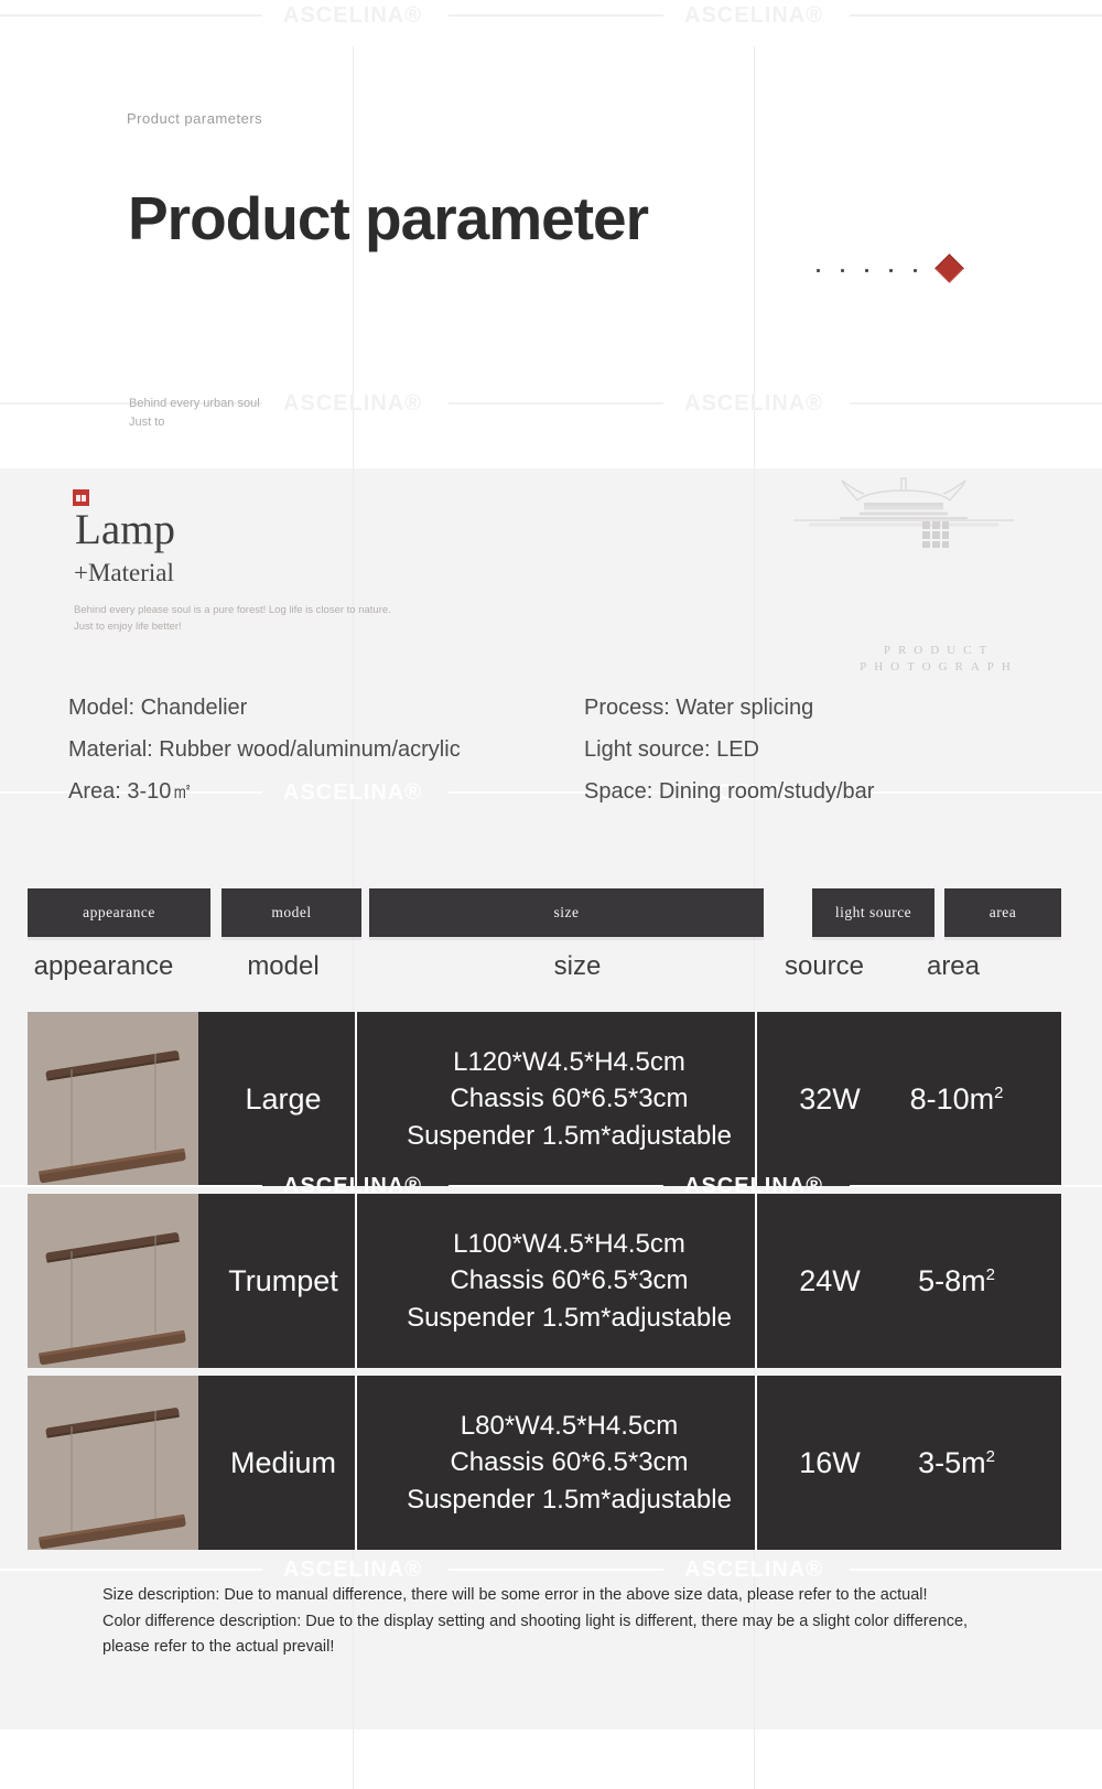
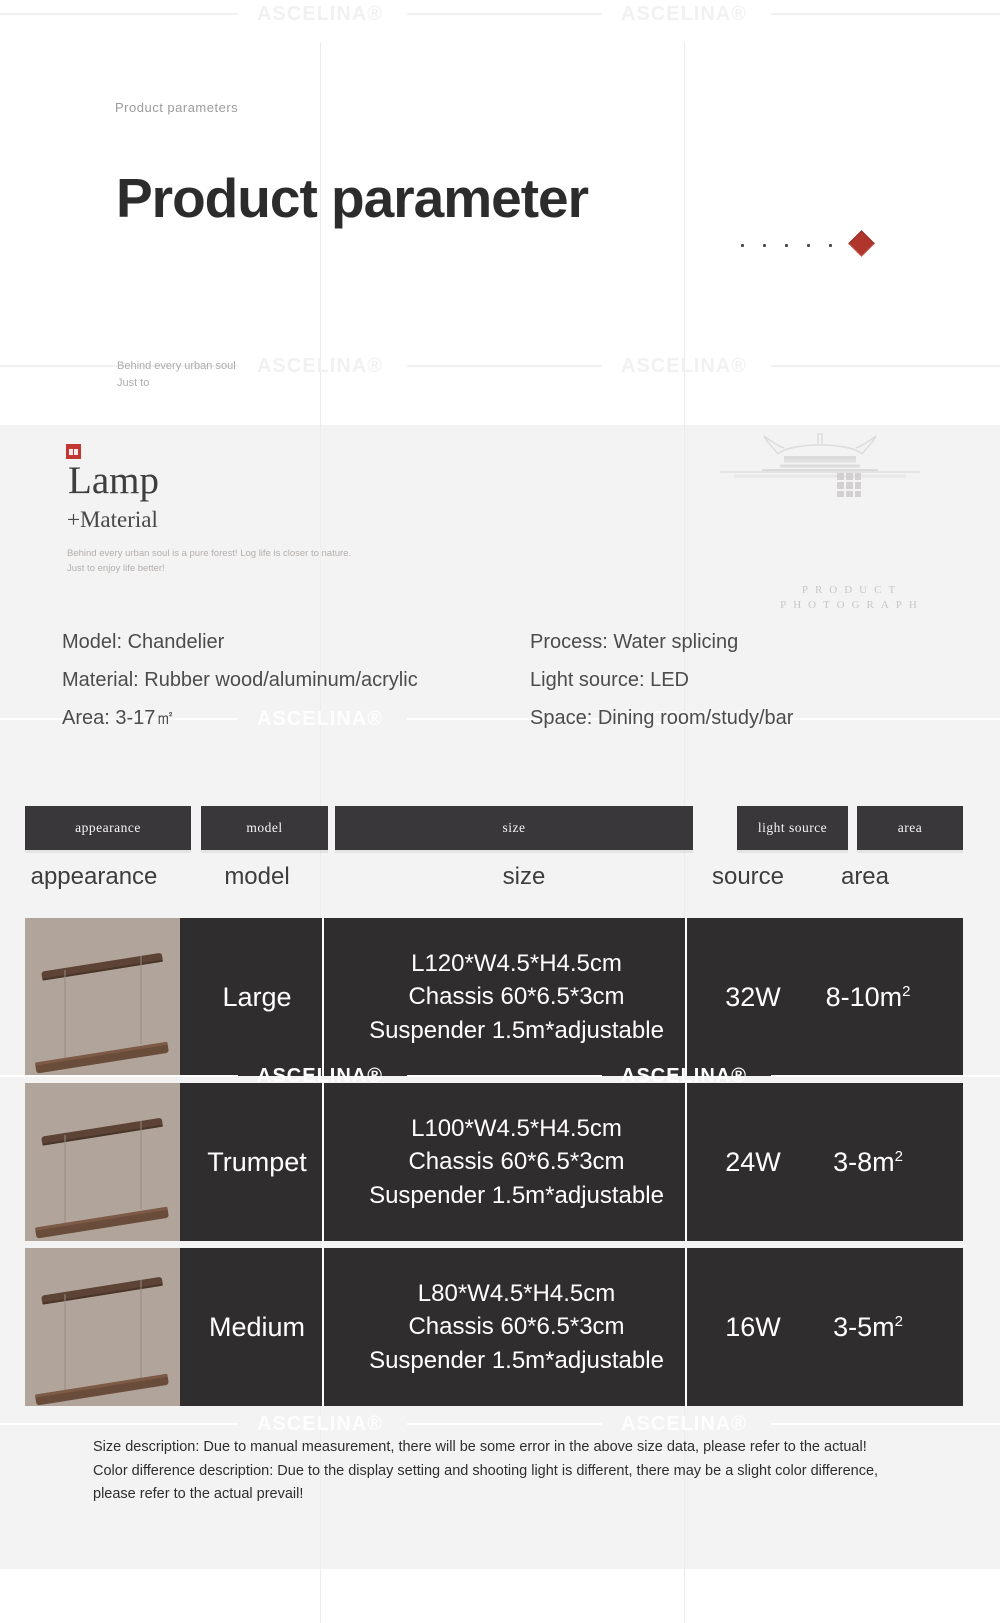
  ASCELINA®
  ASCELINA®
  ASCELINA®
  Product parameters
  Product parameter
  Behind every urban soul
  Just to
  Lamp
  +Material
- Behind every please soul is a pure forest! Log life is closer to nature.
+ Behind every urban soul is a pure forest! Log life is closer to nature.
  Just to enjoy life better!
  PRODUCT
  PHOTOGRAPH
  Model: Chandelier
  Material: Rubber wood/aluminum/acrylic
- Area: 3-10㎡
+ Area: 3-17㎡
  Process: Water splicing
  Light source: LED
  Space: Dining room/study/bar
  appearance
  model
  size
  light source
  area
  appearance
  model
  size
  source
  area
  Large
  L120*W4.5*H4.5cm
  Chassis 60*6.5*3cm
  Suspender 1.5m*adjustable
  32W
  8-10m
  2
  Trumpet
  L100*W4.5*H4.5cm
  Chassis 60*6.5*3cm
  Suspender 1.5m*adjustable
  24W
- 5-8m
+ 3-8m
  2
  Medium
  L80*W4.5*H4.5cm
  Chassis 60*6.5*3cm
  Suspender 1.5m*adjustable
  16W
  3-5m
  2
- Size description: Due to manual difference, there will be some error in the above size data, please refer to the actual!
+ Size description: Due to manual measurement, there will be some error in the above size data, please refer to the actual!
  Color difference description: Due to the display setting and shooting light is different, there may be a slight color difference,
  please refer to the actual prevail!
